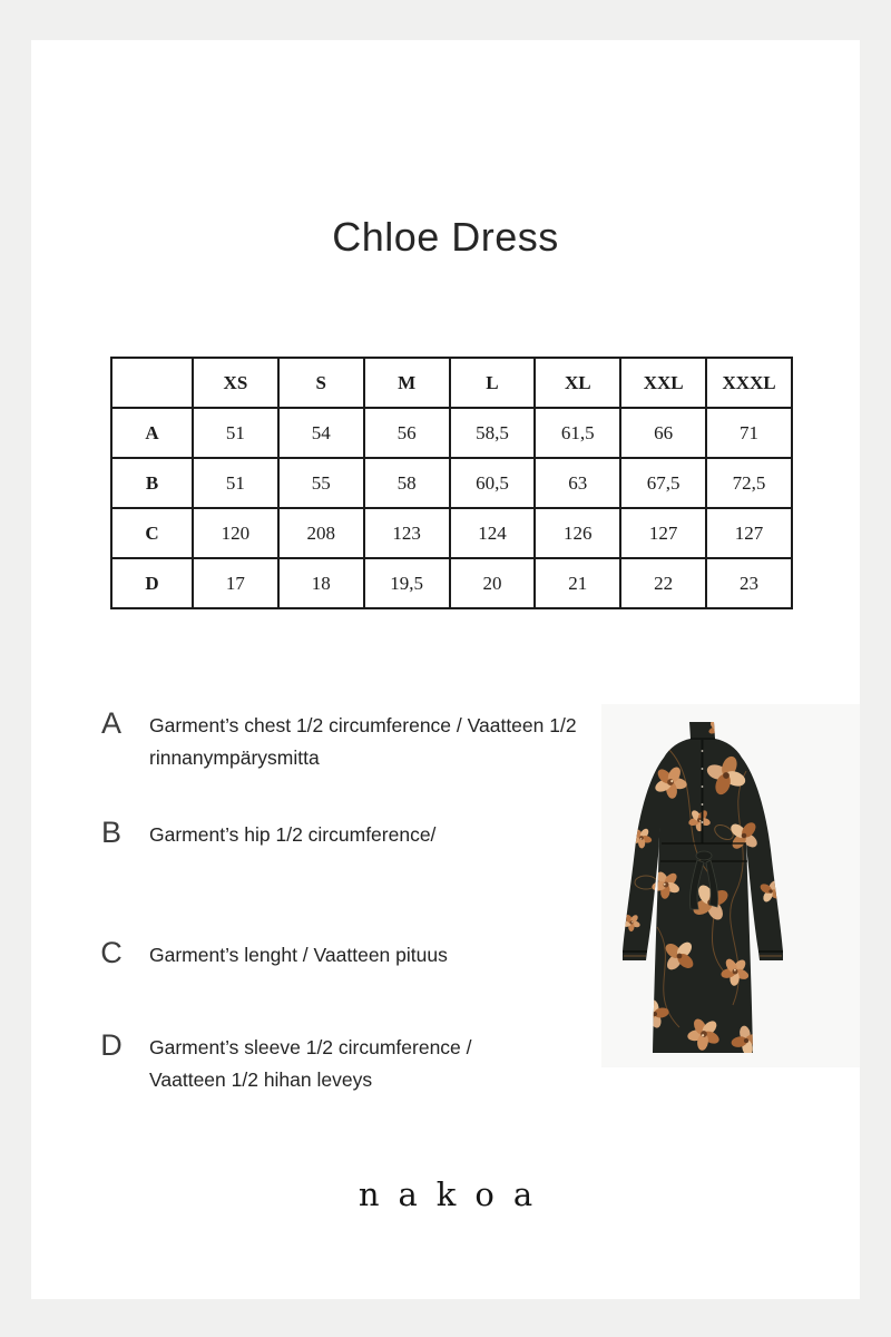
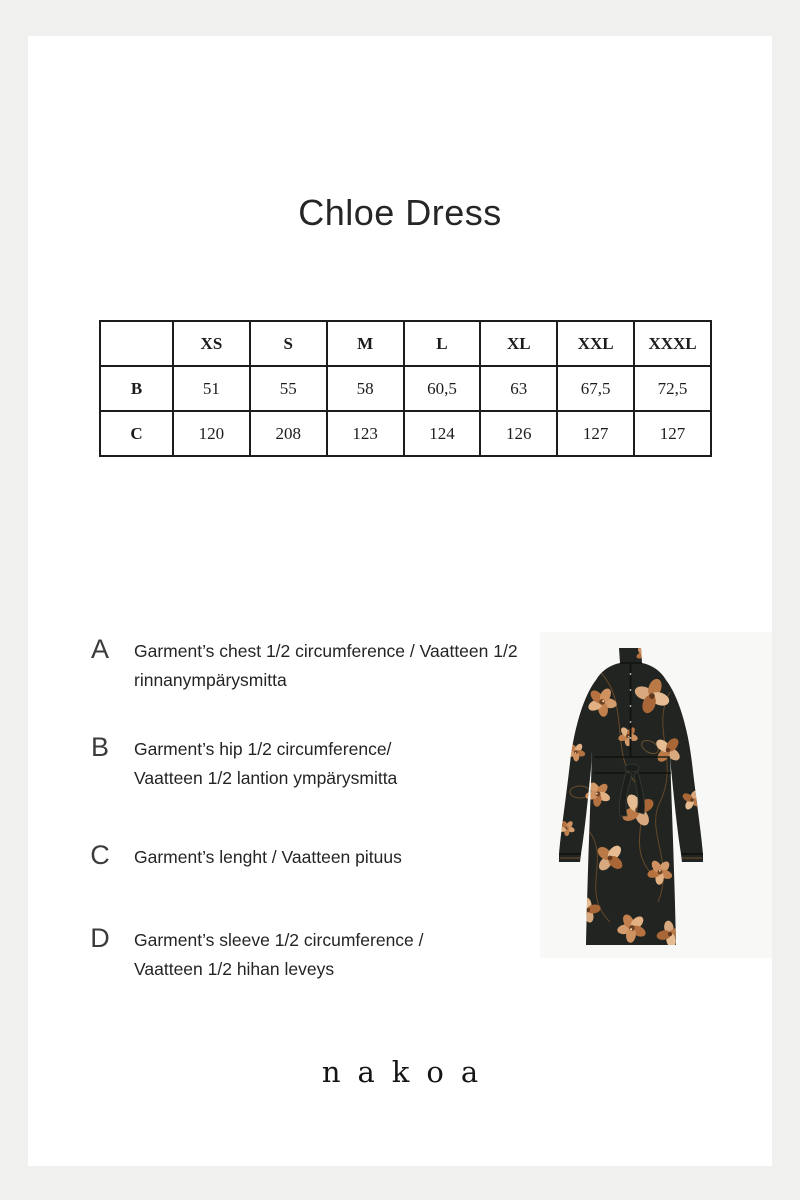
  Chloe Dress
  	XS	S	M	L	XL	XXL	XXXL
- A	51	54	56	58,5	61,5	66	71
  B	51	55	58	60,5	63	67,5	72,5
  C	120	208	123	124	126	127	127
- D	17	18	19,5	20	21	22	23
  A
  Garment’s chest 1/2 circumference / Vaatteen 1/2
  rinnanympärysmitta
  B
  Garment’s hip 1/2 circumference/
+ Vaatteen 1/2 lantion ympärysmitta
  C
  Garment’s lenght / Vaatteen pituus
  D
  Garment’s sleeve 1/2 circumference /
  Vaatteen 1/2 hihan leveys
  nakoa
